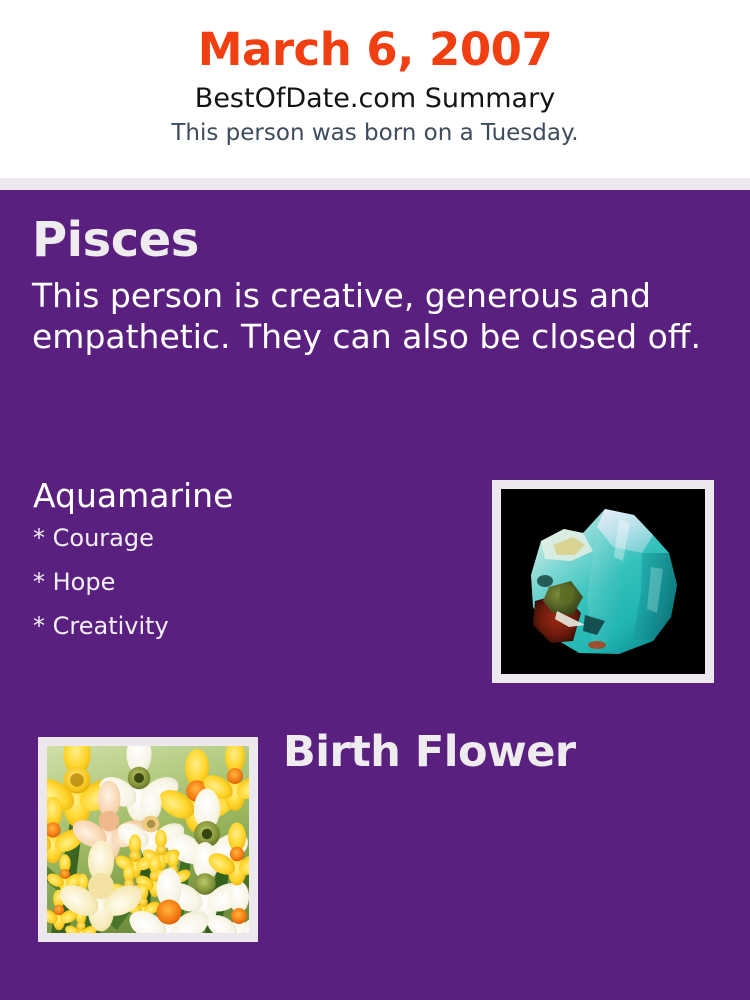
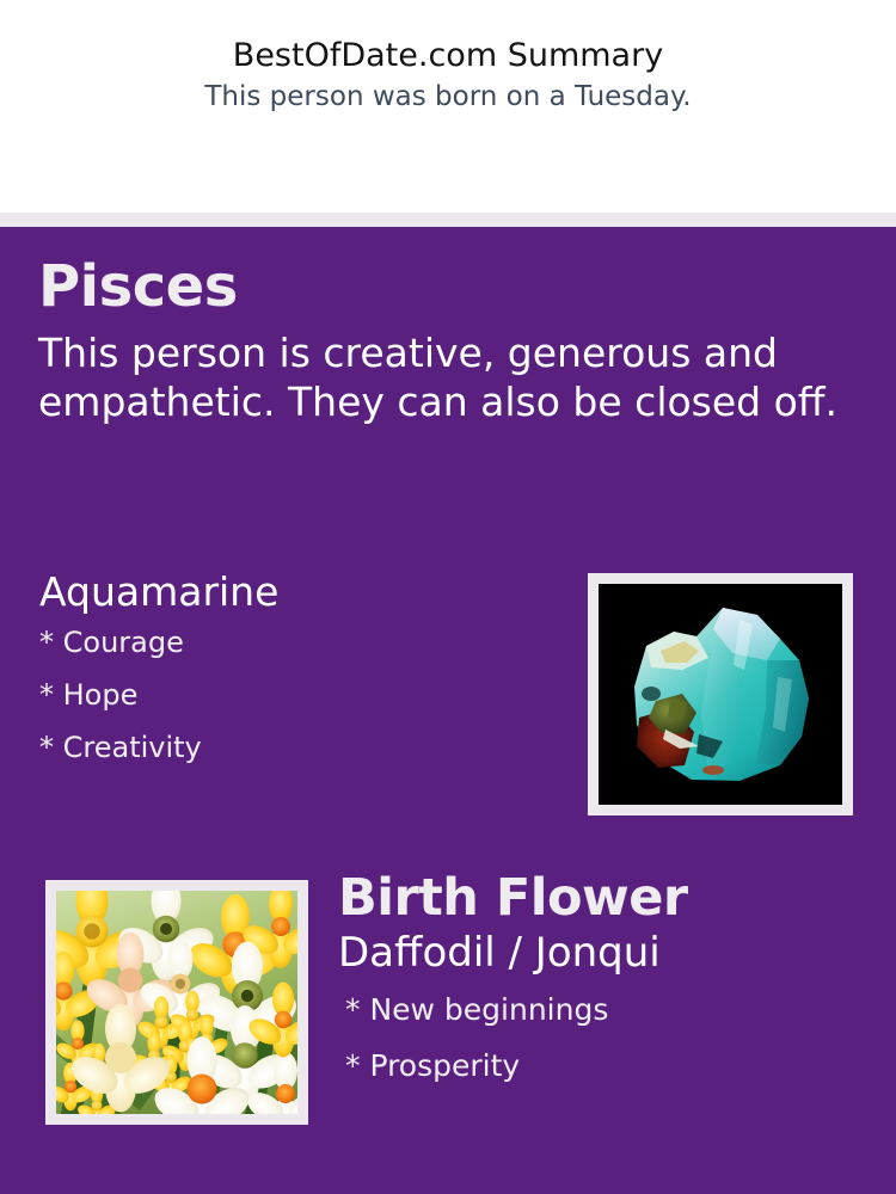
- March 6, 2007
  BestOfDate.com Summary
  This person was born on a Tuesday.
  Pisces
  This person is creative, generous and empathetic. They can also be closed off.
  Aquamarine
  * Courage
  * Hope
  * Creativity
  Birth Flower
+ Daffodil / Jonqui
+ * New beginnings
+ * Prosperity
